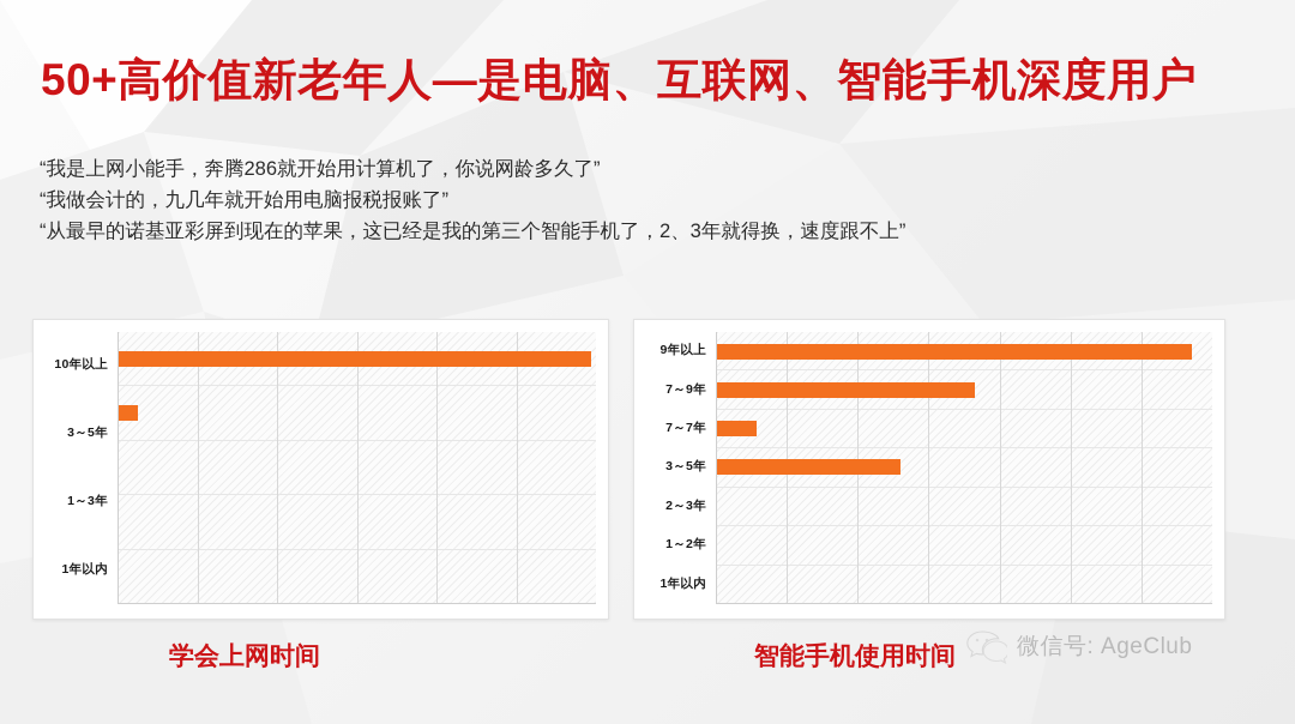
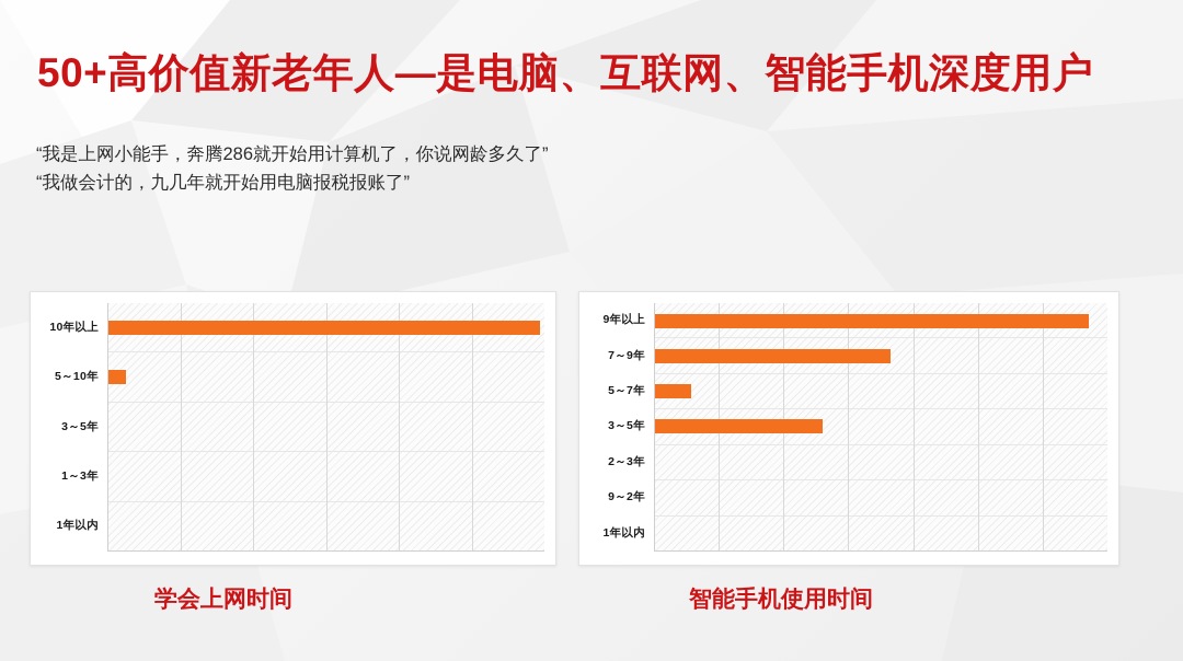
  50+高价值新老年人—是电脑、互联网、智能手机深度用户
  “我是上网小能手，奔腾286就开始用计算机了，你说网龄多久了”
  “我做会计的，九几年就开始用电脑报税报账了”
- “从最早的诺基亚彩屏到现在的苹果，这已经是我的第三个智能手机了，2、3年就得换，速度跟不上”
  10年以上
+ 5～10年
  3～5年
  1～3年
  1年以内
  9年以上
  7～9年
- 7～7年
+ 5～7年
  3～5年
  2～3年
- 1～2年
+ 9～2年
  1年以内
  学会上网时间
  智能手机使用时间
- 微信号: AgeClub
